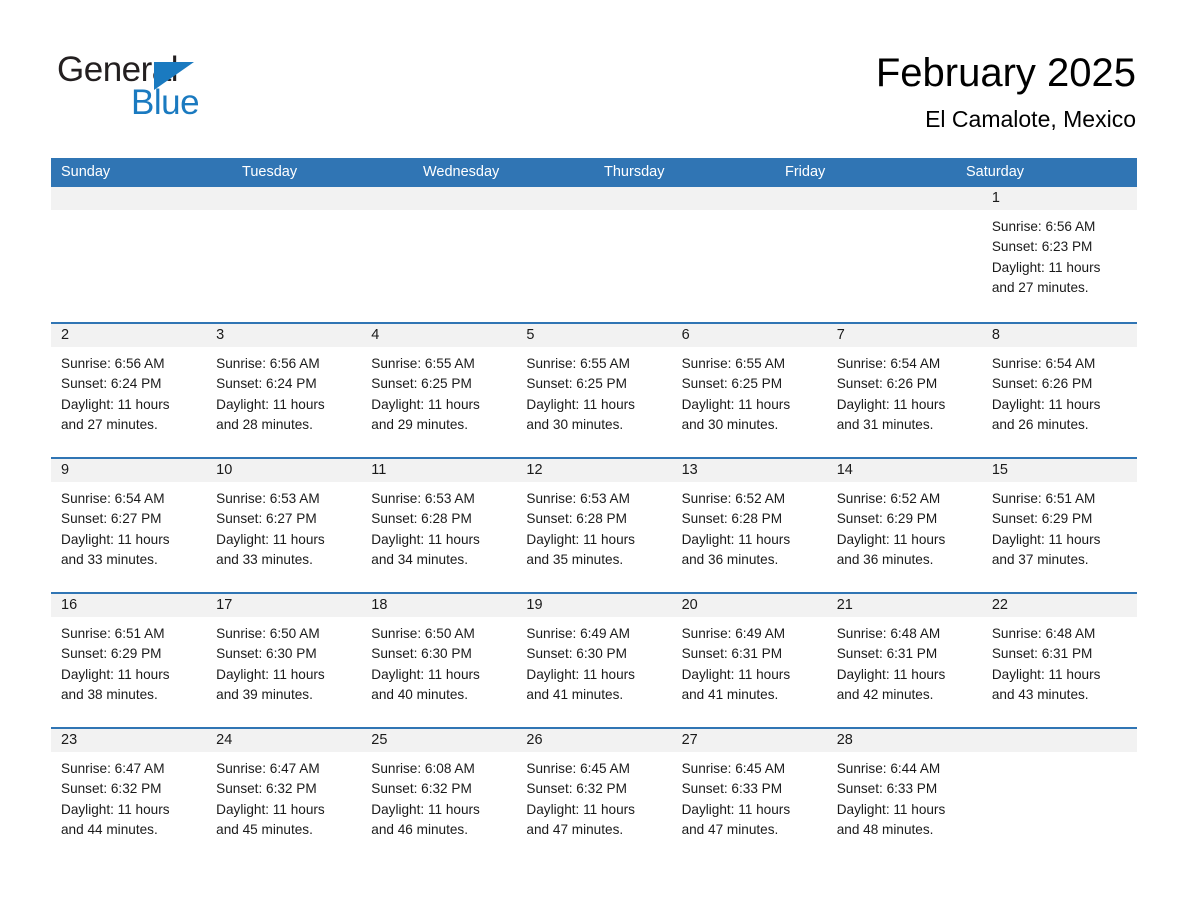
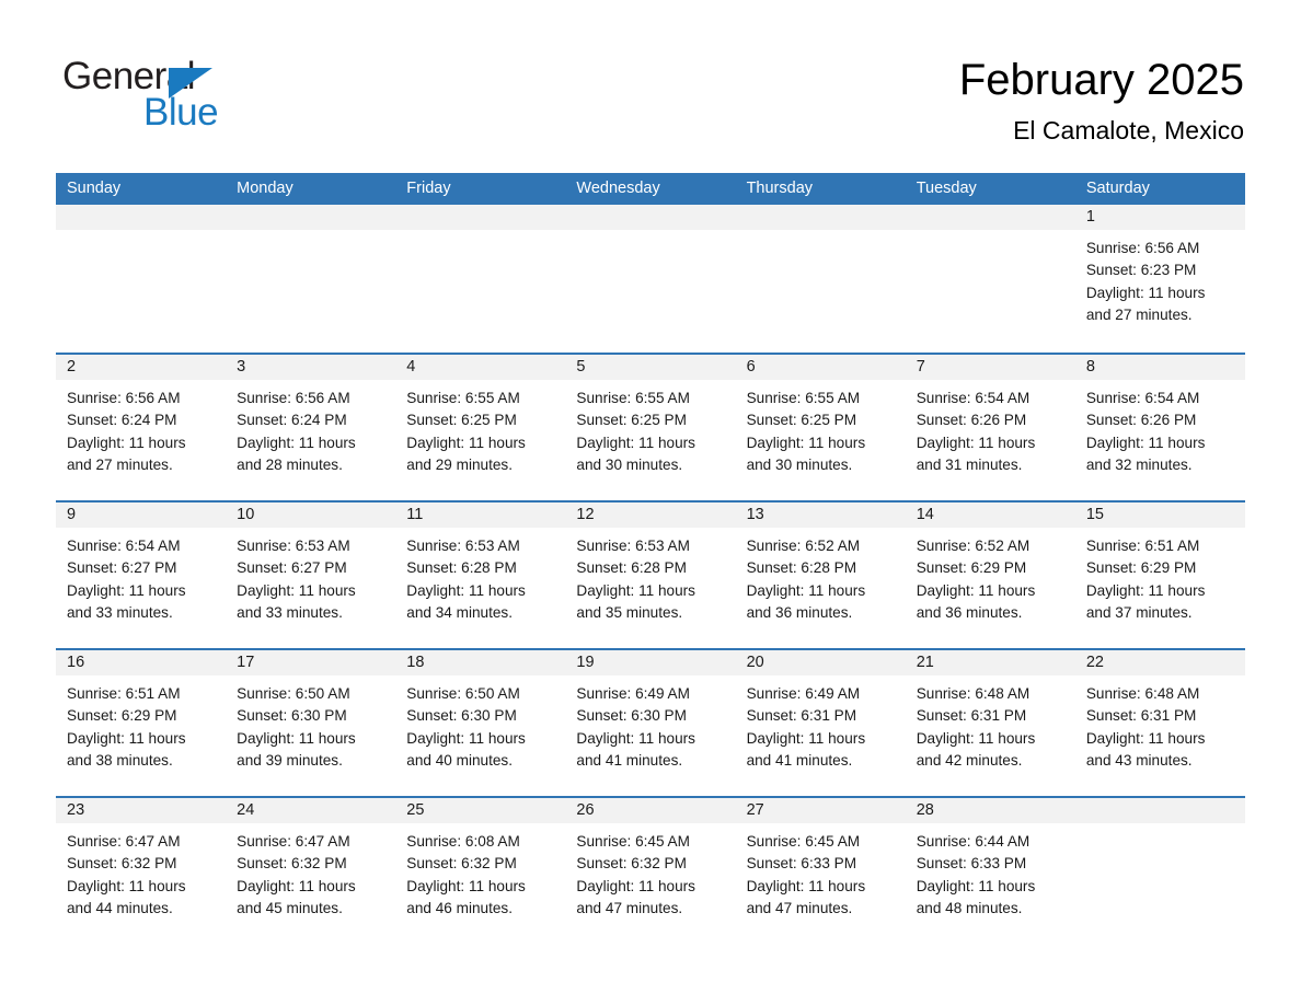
  General
  Blue
  February 2025
  El Camalote, Mexico
  Sunday
+ Monday
- Tuesday
+ Friday
  Wednesday
  Thursday
- Friday
+ Tuesday
  Saturday
  1
  Sunrise: 6:56 AM
  Sunset: 6:23 PM
  Daylight: 11 hours
  and 27 minutes.
  2
  Sunrise: 6:56 AM
  Sunset: 6:24 PM
  Daylight: 11 hours
  and 27 minutes.
  3
  Sunrise: 6:56 AM
  Sunset: 6:24 PM
  Daylight: 11 hours
  and 28 minutes.
  4
  Sunrise: 6:55 AM
  Sunset: 6:25 PM
  Daylight: 11 hours
  and 29 minutes.
  5
  Sunrise: 6:55 AM
  Sunset: 6:25 PM
  Daylight: 11 hours
  and 30 minutes.
  6
  Sunrise: 6:55 AM
  Sunset: 6:25 PM
  Daylight: 11 hours
  and 30 minutes.
  7
  Sunrise: 6:54 AM
  Sunset: 6:26 PM
  Daylight: 11 hours
  and 31 minutes.
  8
  Sunrise: 6:54 AM
  Sunset: 6:26 PM
  Daylight: 11 hours
- and 26 minutes.
+ and 32 minutes.
  9
  Sunrise: 6:54 AM
  Sunset: 6:27 PM
  Daylight: 11 hours
  and 33 minutes.
  10
  Sunrise: 6:53 AM
  Sunset: 6:27 PM
  Daylight: 11 hours
  and 33 minutes.
  11
  Sunrise: 6:53 AM
  Sunset: 6:28 PM
  Daylight: 11 hours
  and 34 minutes.
  12
  Sunrise: 6:53 AM
  Sunset: 6:28 PM
  Daylight: 11 hours
  and 35 minutes.
  13
  Sunrise: 6:52 AM
  Sunset: 6:28 PM
  Daylight: 11 hours
  and 36 minutes.
  14
  Sunrise: 6:52 AM
  Sunset: 6:29 PM
  Daylight: 11 hours
  and 36 minutes.
  15
  Sunrise: 6:51 AM
  Sunset: 6:29 PM
  Daylight: 11 hours
  and 37 minutes.
  16
  Sunrise: 6:51 AM
  Sunset: 6:29 PM
  Daylight: 11 hours
  and 38 minutes.
  17
  Sunrise: 6:50 AM
  Sunset: 6:30 PM
  Daylight: 11 hours
  and 39 minutes.
  18
  Sunrise: 6:50 AM
  Sunset: 6:30 PM
  Daylight: 11 hours
  and 40 minutes.
  19
  Sunrise: 6:49 AM
  Sunset: 6:30 PM
  Daylight: 11 hours
  and 41 minutes.
  20
  Sunrise: 6:49 AM
  Sunset: 6:31 PM
  Daylight: 11 hours
  and 41 minutes.
  21
  Sunrise: 6:48 AM
  Sunset: 6:31 PM
  Daylight: 11 hours
  and 42 minutes.
  22
  Sunrise: 6:48 AM
  Sunset: 6:31 PM
  Daylight: 11 hours
  and 43 minutes.
  23
  Sunrise: 6:47 AM
  Sunset: 6:32 PM
  Daylight: 11 hours
  and 44 minutes.
  24
  Sunrise: 6:47 AM
  Sunset: 6:32 PM
  Daylight: 11 hours
  and 45 minutes.
  25
  Sunrise: 6:08 AM
  Sunset: 6:32 PM
  Daylight: 11 hours
  and 46 minutes.
  26
  Sunrise: 6:45 AM
  Sunset: 6:32 PM
  Daylight: 11 hours
  and 47 minutes.
  27
  Sunrise: 6:45 AM
  Sunset: 6:33 PM
  Daylight: 11 hours
  and 47 minutes.
  28
  Sunrise: 6:44 AM
  Sunset: 6:33 PM
  Daylight: 11 hours
  and 48 minutes.
